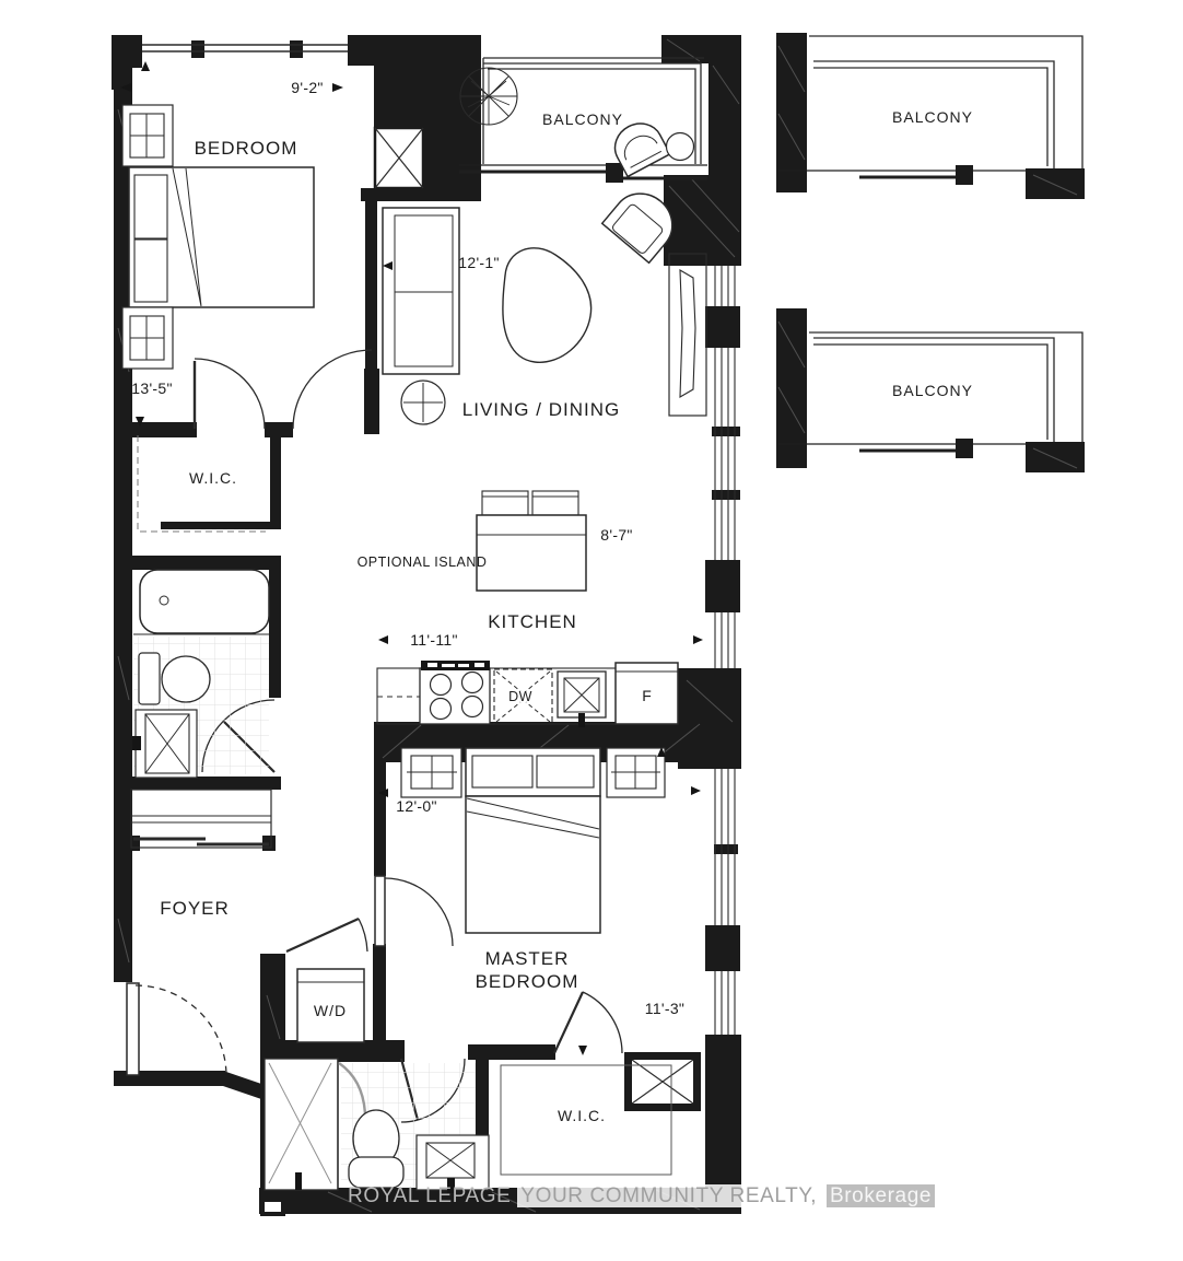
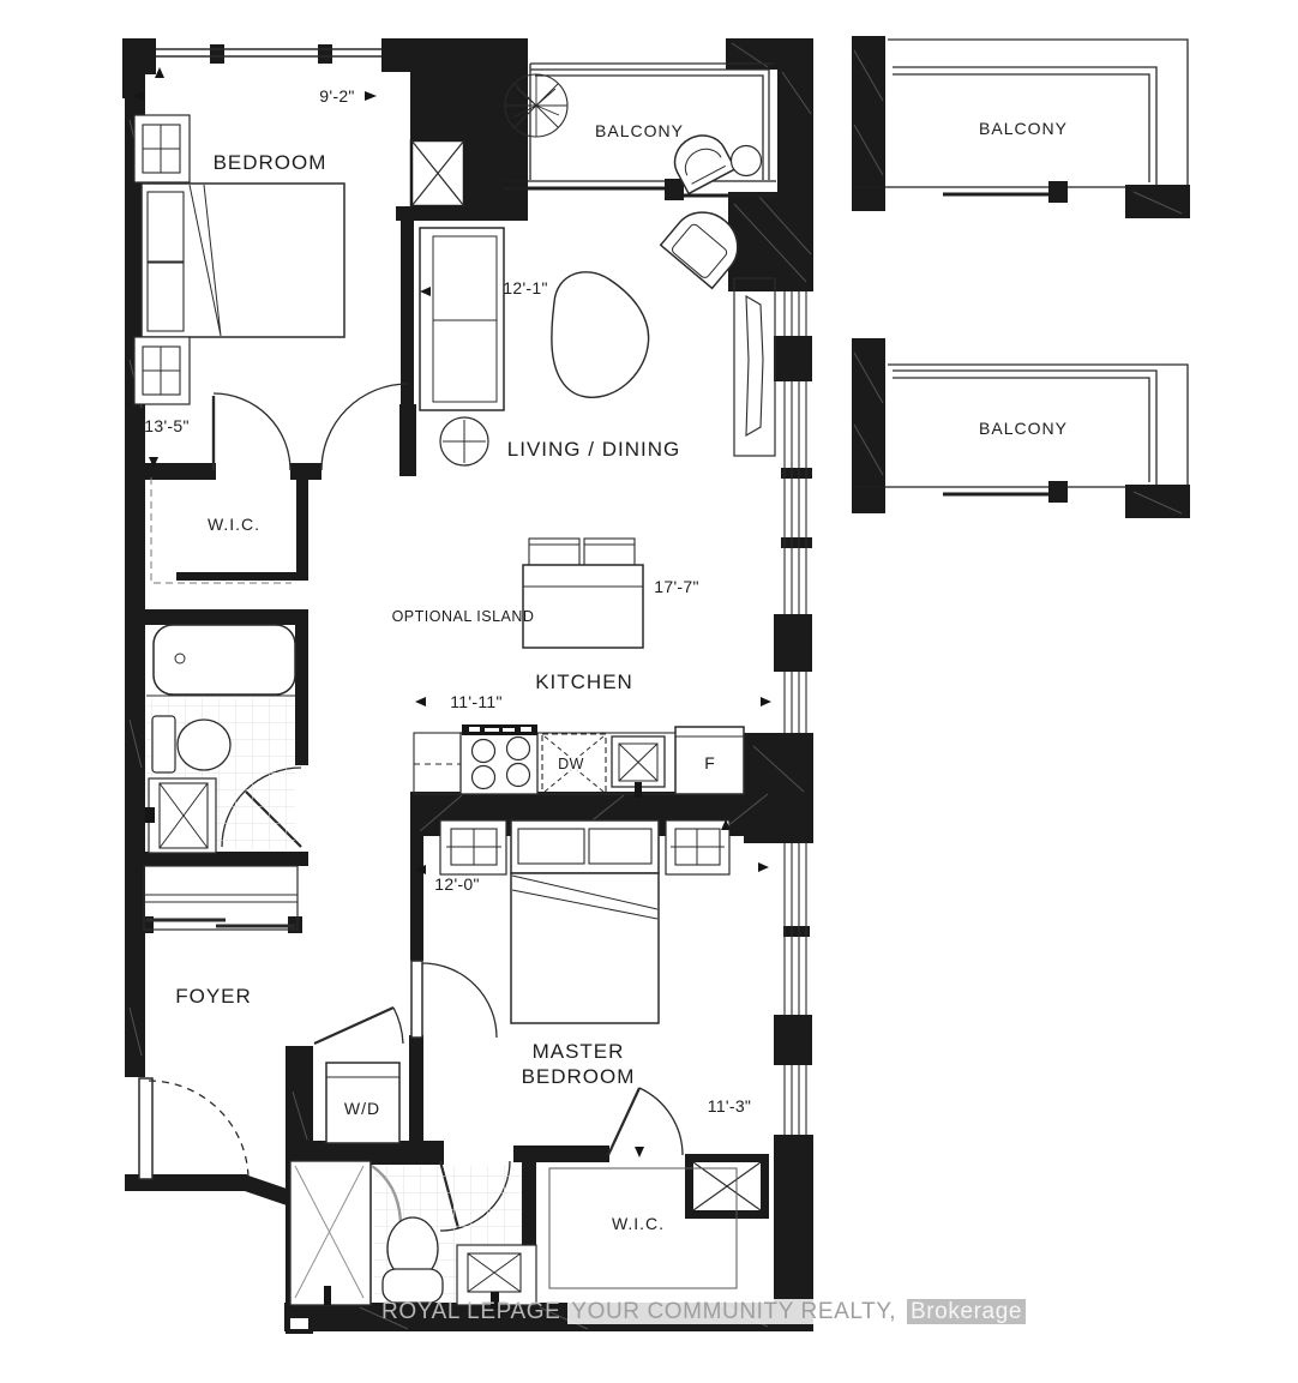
  BEDROOM
  BALCONY
  BALCONY
  BALCONY
  LIVING / DINING
  W.I.C.
  OPTIONAL ISLAND
  KITCHEN
  FOYER
  MASTER BEDROOM
  W.I.C.
  W/D
  DW
  F
  9'-2"
  13'-5"
  12'-1"
- 8'-7"
+ 17'-7"
  11'-11"
  12'-0"
  11'-3"
  ROYAL LEPAGE YOUR COMMUNITY REALTY, Brokerage
